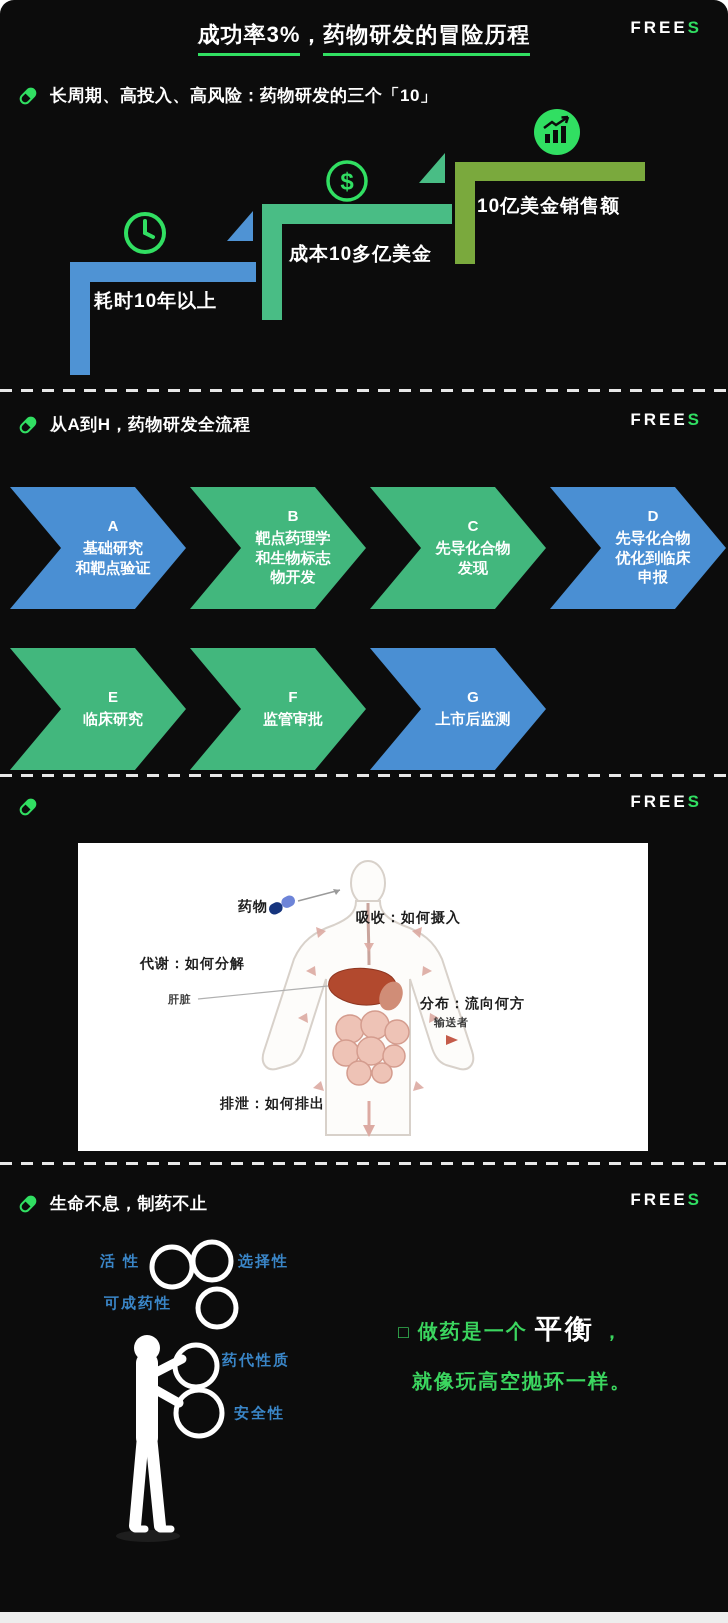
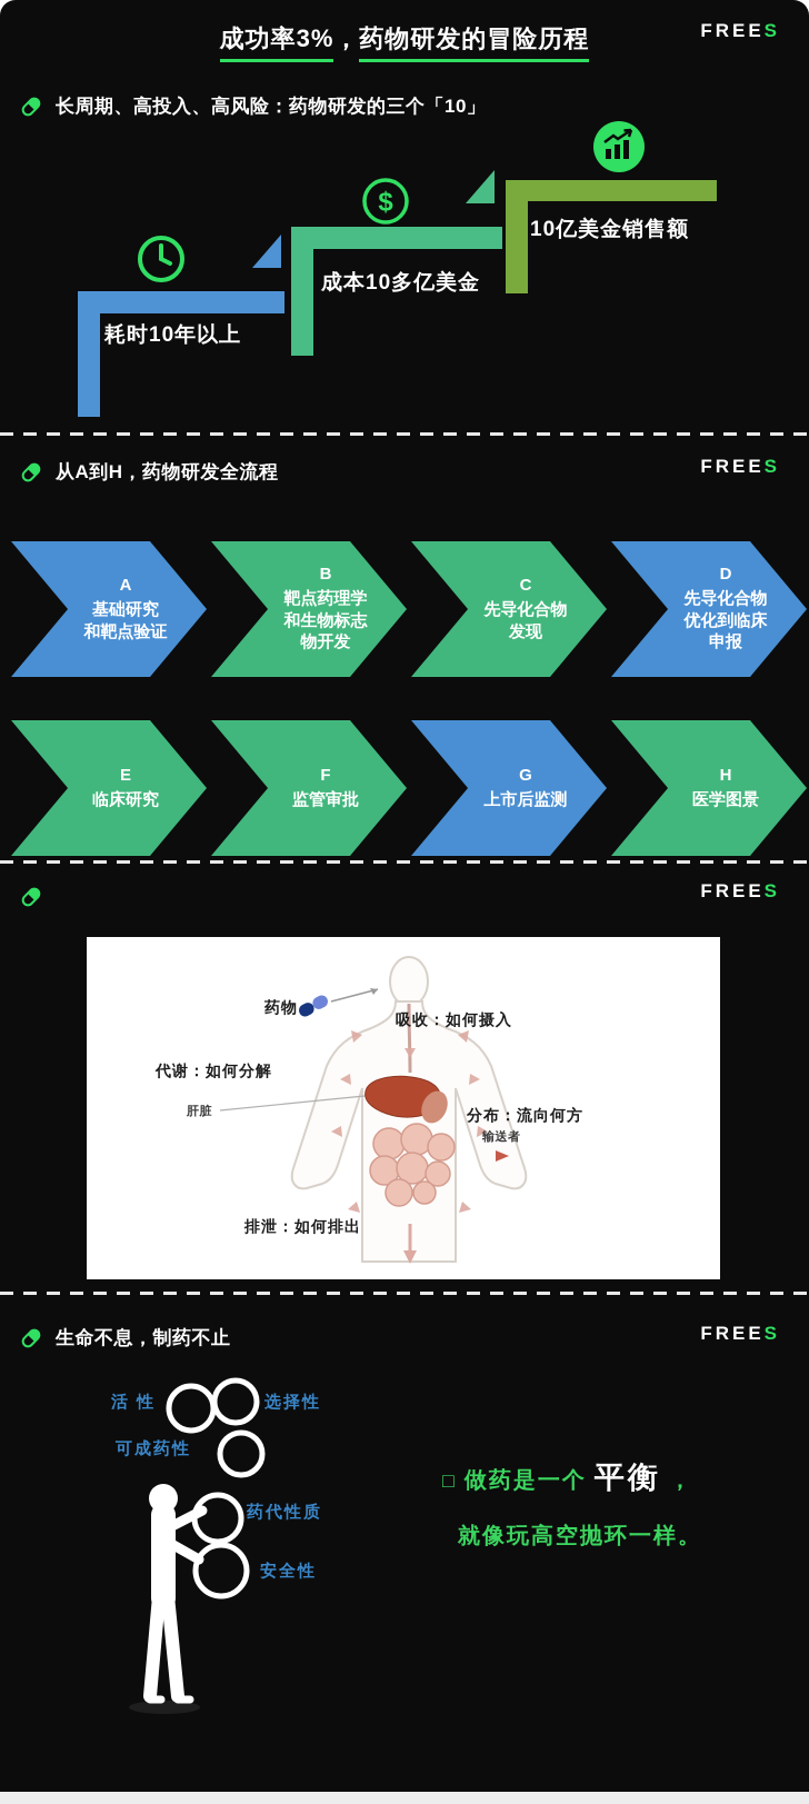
  FREES
  成功率3%，药物研发的冒险历程
  长周期、高投入、高风险：药物研发的三个「10」
  耗时10年以上
  成本10多亿美金
  $
  10亿美金销售额
  FREES
  从A到H，药物研发全流程
  A
  基础研究
  和靶点验证
  B
  靶点药理学
  和生物标志
  物开发
  C
  先导化合物
  发现
  D
  先导化合物
  优化到临床
  申报
  E
  临床研究
  F
  监管审批
  G
  上市后监测
+ H
+ 医学图景
  FREES
  药物
  吸收：如何摄入
  代谢：如何分解
  肝脏
  分布：流向何方
  输送者
  排泄：如何排出
  FREES
  生命不息，制药不止
  活 性
  选择性
  可成药性
  药代性质
  安全性
  □
  做药是一个
  平衡
  ，
  就像玩高空抛环一样。
